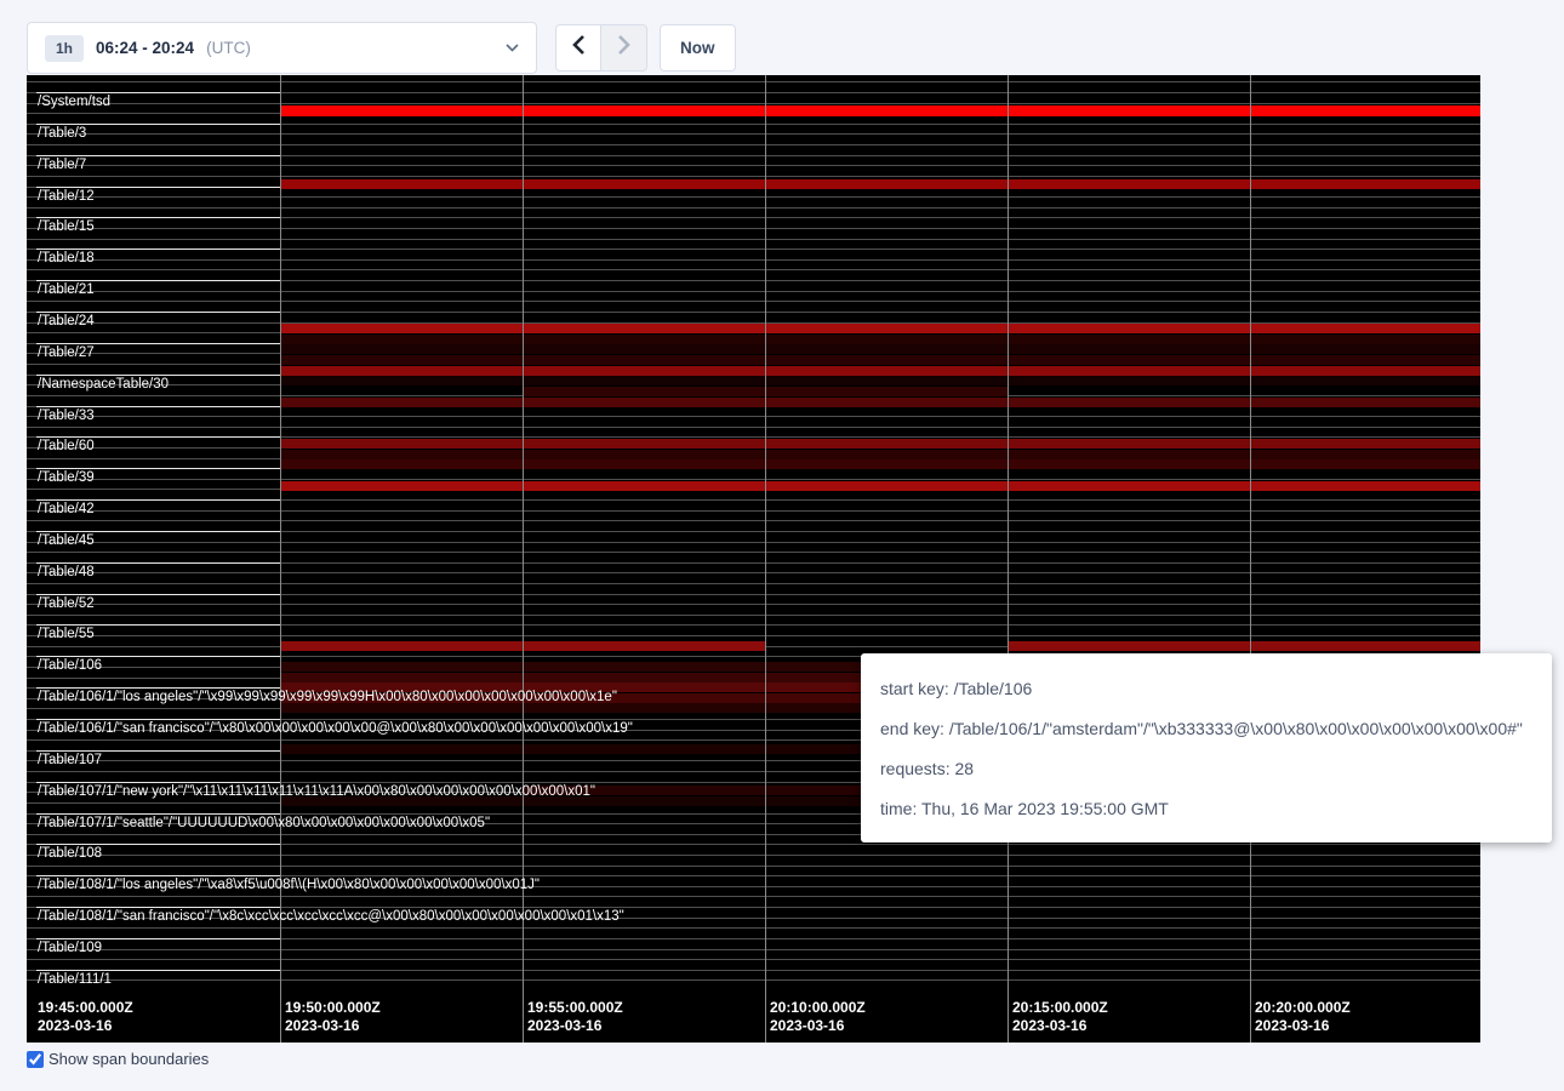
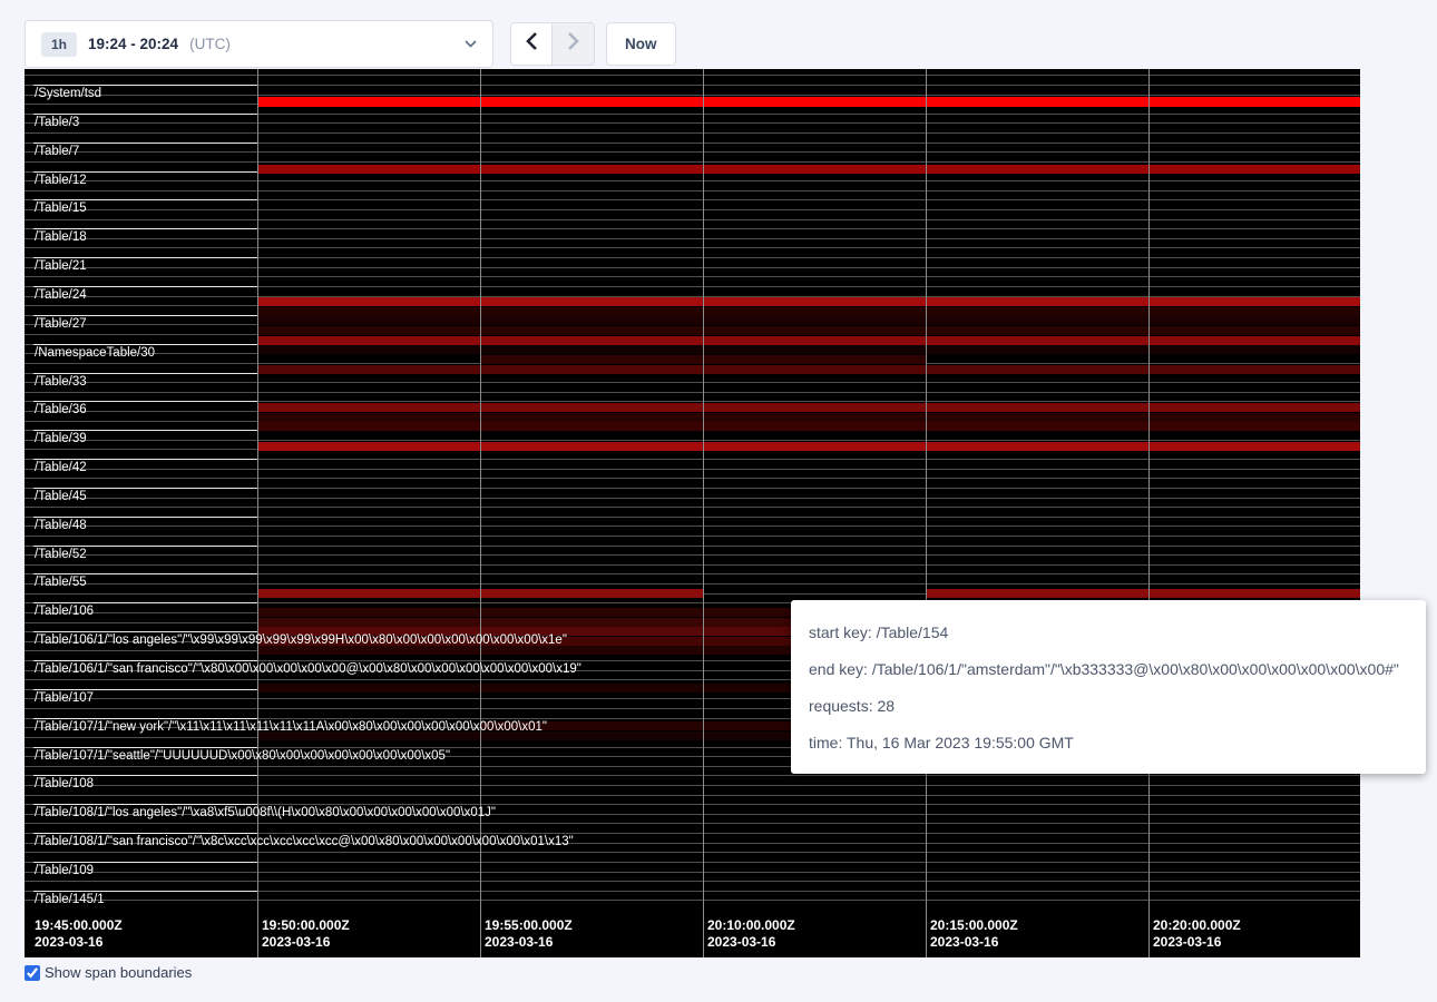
  1h
- 06:24 - 20:24
+ 19:24 - 20:24
  (UTC)
  Now
  /System/tsd
  /Table/3
  /Table/7
  /Table/12
  /Table/15
  /Table/18
  /Table/21
  /Table/24
  /Table/27
  /NamespaceTable/30
  /Table/33
- /Table/60
+ /Table/36
  /Table/39
  /Table/42
  /Table/45
  /Table/48
  /Table/52
  /Table/55
  /Table/106
  /Table/106/1/"los angeles"/"\x99\x99\x99\x99\x99\x99H\x00\x80\x00\x00\x00\x00\x00\x00\x1e"
  /Table/106/1/"san francisco"/"\x80\x00\x00\x00\x00\x00@\x00\x80\x00\x00\x00\x00\x00\x00\x19"
  /Table/107
  /Table/107/1/"new york"/"\x11\x11\x11\x11\x11\x11A\x00\x80\x00\x00\x00\x00\x00\x00\x01"
  /Table/107/1/"seattle"/"UUUUUUD\x00\x80\x00\x00\x00\x00\x00\x00\x05"
  /Table/108
  /Table/108/1/"los angeles"/"\xa8\xf5\u008f\\(H\x00\x80\x00\x00\x00\x00\x00\x01J"
  /Table/108/1/"san francisco"/"\x8c\xcc\xcc\xcc\xcc\xcc@\x00\x80\x00\x00\x00\x00\x00\x01\x13"
  /Table/109
- /Table/111/1
+ /Table/145/1
  19:45:00.000Z
  2023-03-16
  19:50:00.000Z
  2023-03-16
  19:55:00.000Z
  2023-03-16
  20:10:00.000Z
  2023-03-16
  20:15:00.000Z
  2023-03-16
  20:20:00.000Z
  2023-03-16
- start key: /Table/106
+ start key: /Table/154
  end key: /Table/106/1/"amsterdam"/"\xb333333@\x00\x80\x00\x00\x00\x00\x00\x00#"
  requests: 28
  time: Thu, 16 Mar 2023 19:55:00 GMT
  Show span boundaries
